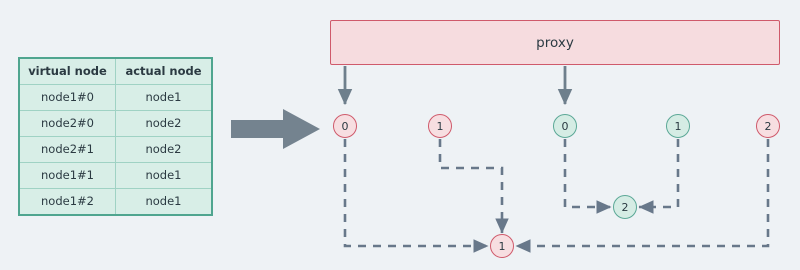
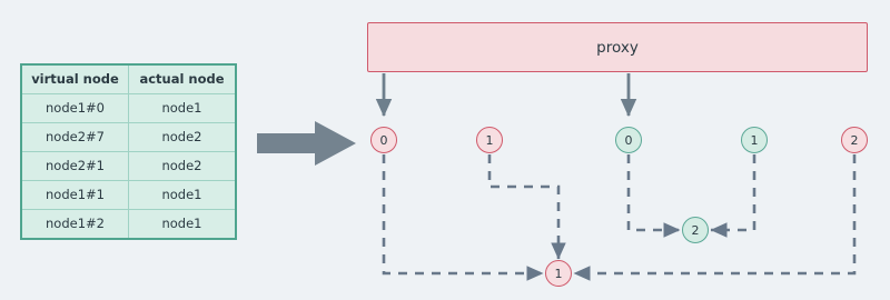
  virtual node	actual node
  node1#0	node1
- node2#0	node2
+ node2#7	node2
  node2#1	node2
  node1#1	node1
  node1#2	node1
  proxy
  0
  1
  0
  1
  2
  2
  1
